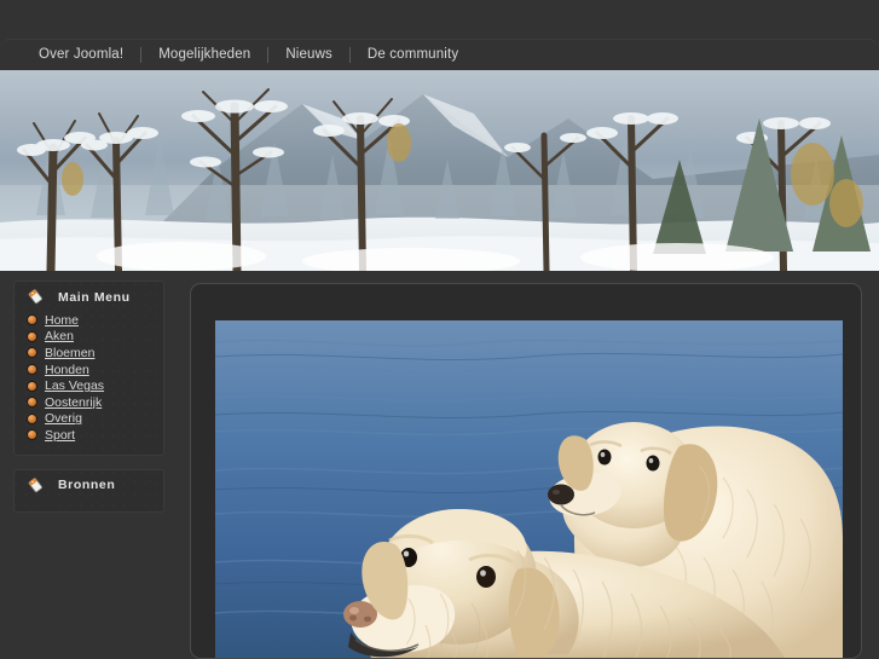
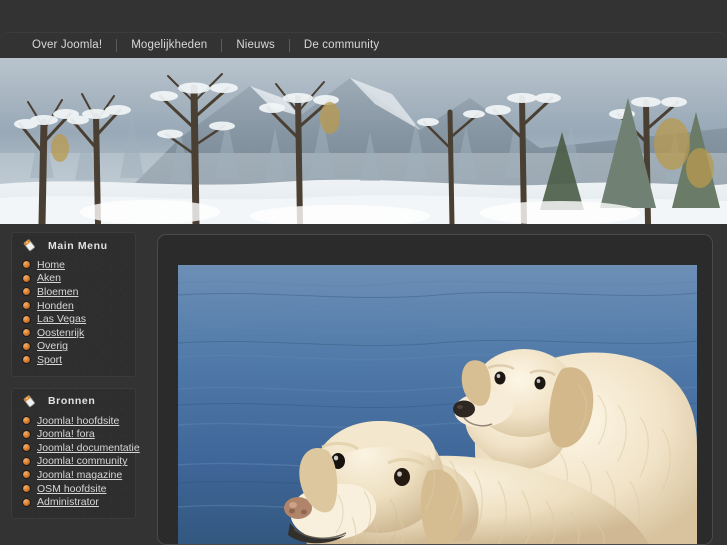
  Over Joomla!
  Mogelijkheden
  Nieuws
  De community
  Main Menu
  Home
  Aken
  Bloemen
  Honden
  Las Vegas
  Oostenrijk
  Overig
  Sport
  Bronnen
+ Joomla! hoofdsite
+ Joomla! fora
+ Joomla! documentatie
+ Joomla! community
+ Joomla! magazine
+ OSM hoofdsite
+ Administrator
